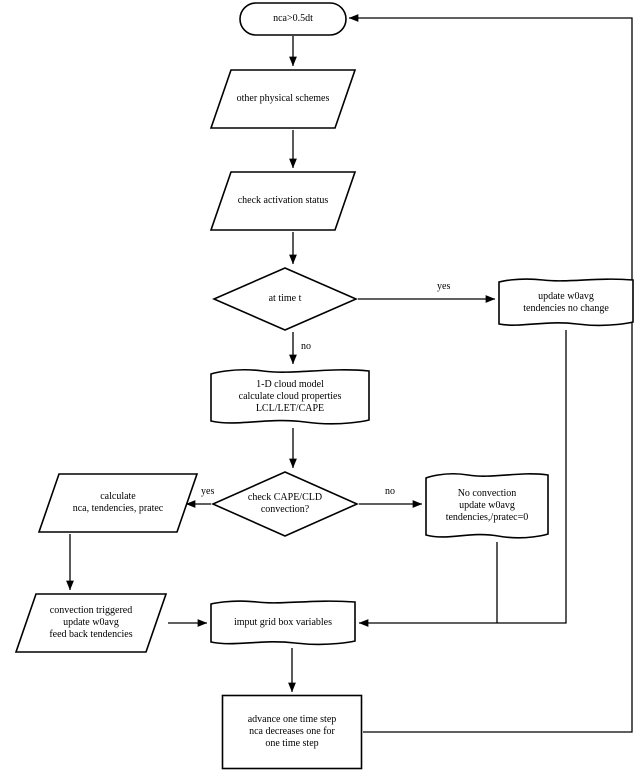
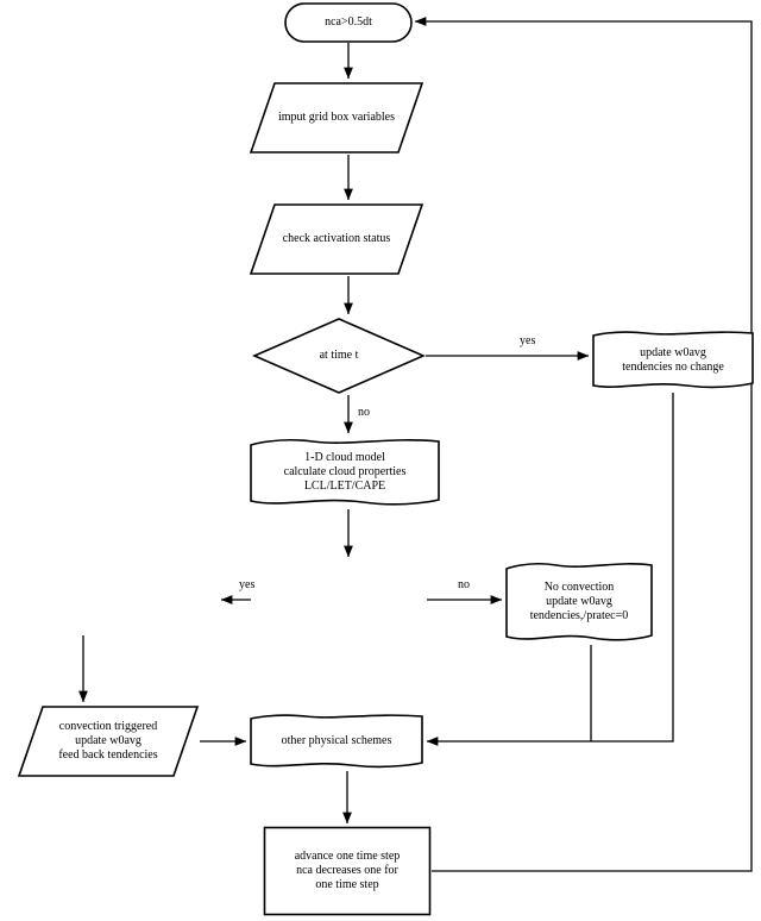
  nca>0.5dt
- other physical schemes
+ imput grid box variables
  check activation status
  at time t
  update w0avg
  tendencies no change
  1-D cloud model
  calculate cloud properties
  LCL/LET/CAPE
- check CAPE/CLD
- convection?
- calculate
- nca, tendencies, pratec
  No convection
  update w0avg
  tendencies,/pratec=0
  convection triggered
  update w0avg
  feed back tendencies
- imput grid box variables
+ other physical schemes
  advance one time step
  nca decreases one for
  one time step
  yes
  no
  yes
  no
